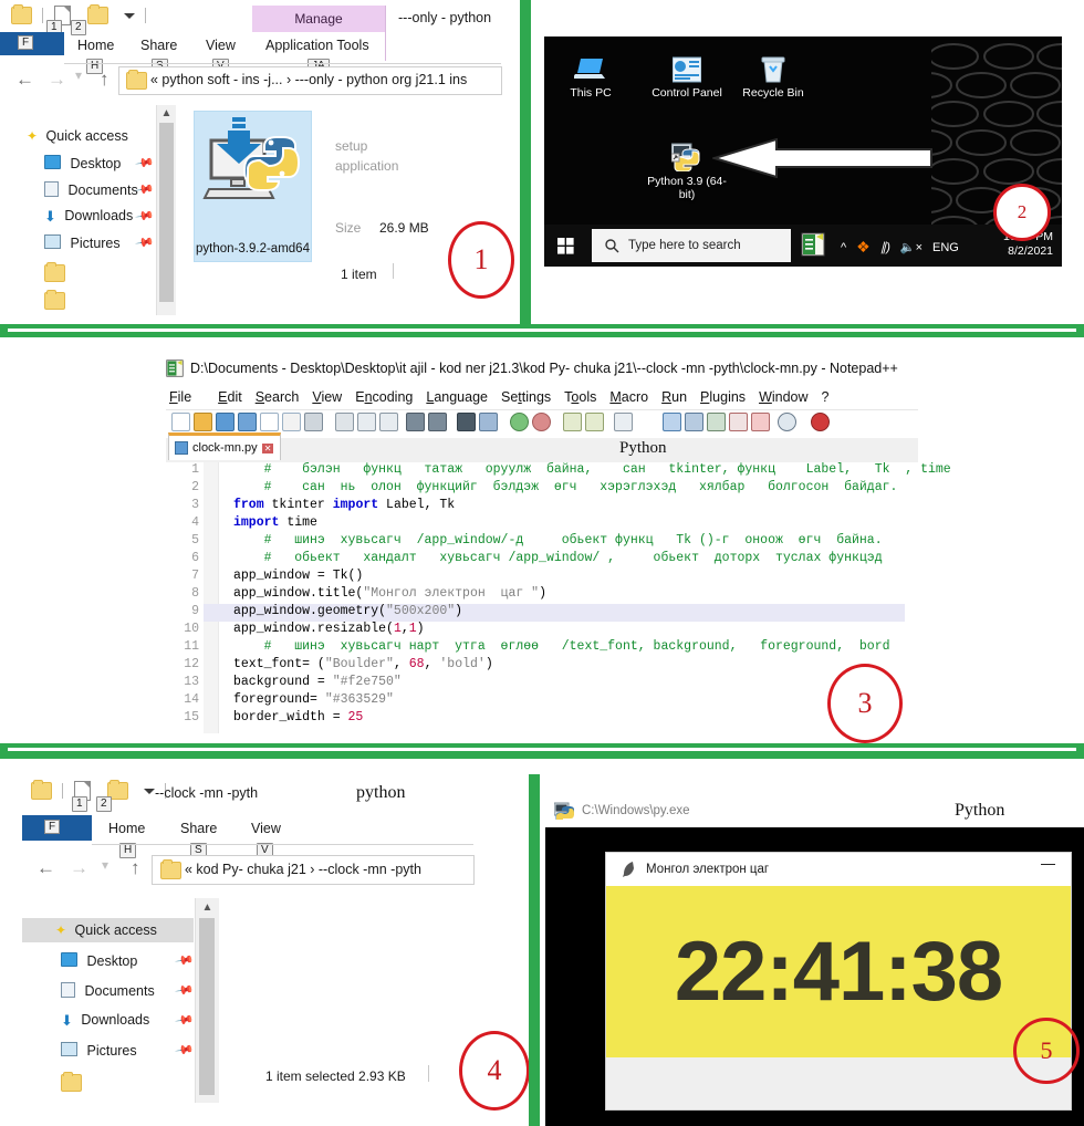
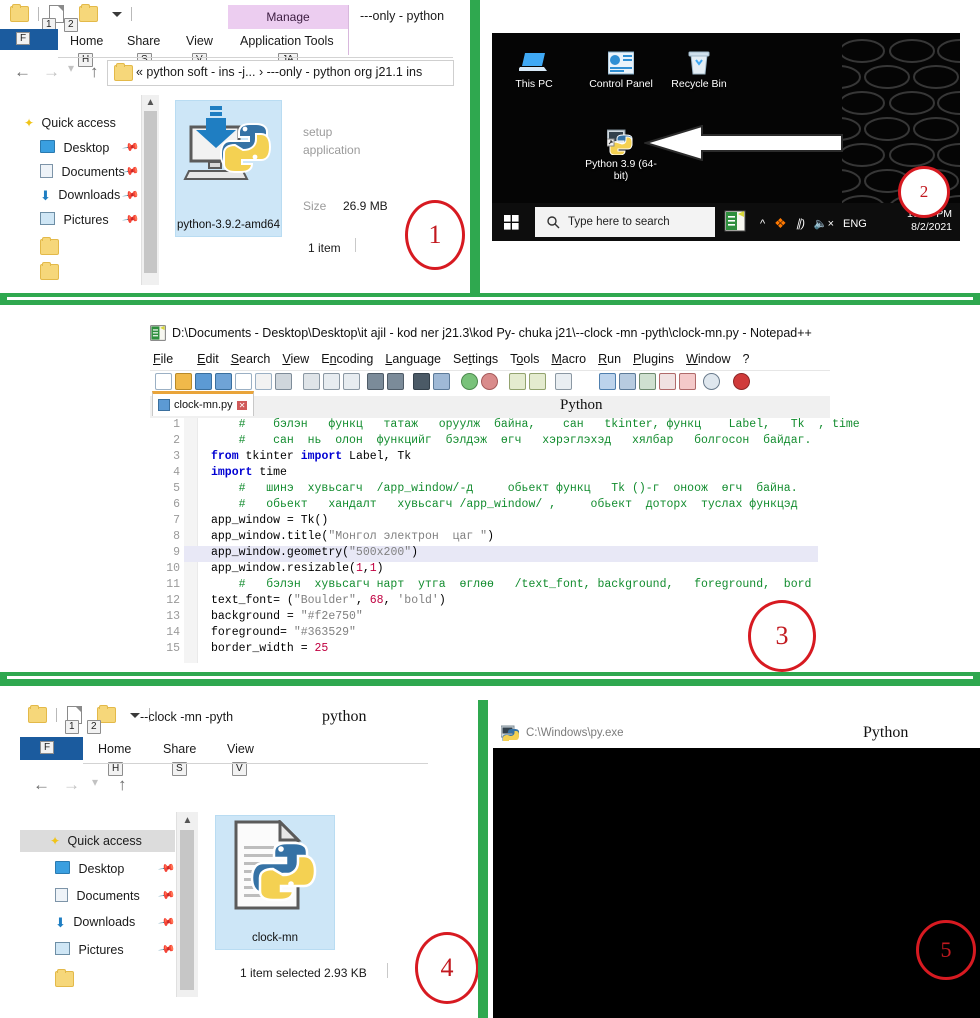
  1
  2
  Manage
  ---only - python
  F
  Home
  H
  Share
  View
  Application Tools
  ←
  →
  ▾
  ↑
  « python soft - ins -j... › ---only - python org j21.1 ins
  ✦ Quick access
  Desktop
  Documents
  ⬇ Downloads
  Pictures
  ▲
  python-3.9.2-amd64
  setup
  application
  Size
  26.9 MB
  1 item
  1
  This PC
  Control Panel
  Recycle Bin
  Python 3.9 (64-bit)
  Type here to search
  ^
  ❖
  ∥)
  🔈×
  ENG
  8/2/2021
  2
  D:\Documents - Desktop\Desktop\it ajil - kod ner j21.3\kod Py- chuka j21\--clock -mn -pyth\clock-mn.py - Notepad++
  File Edit Search View Encoding Language Settings Tools Macro Run Plugins Window ?
  clock-mn.py
  ✕
  Python
  1
  # бэлэн функц татаж оруулж байна, сан tkinter, функц Label, Tk , time
  2
  # сан нь олон функцийг бэлдэж өгч хэрэглэхэд хялбар болгосон байдаг.
  3
  from tkinter import Label, Tk
  4
  import time
  5
  # шинэ хувьсагч /app_window/-д обьект функц Tk ()-г оноож өгч байна.
  6
  # обьект хандалт хувьсагч /app_window/ , обьект доторх туслах функцэд
  7
  app_window = Tk()
  8
  app_window.title("Монгол электрон цаг ")
  9
  app_window.geometry("500x200")
  10
  app_window.resizable(1,1)
  11
- # шинэ хувьсагч нарт утга өглөө /text_font, background, foreground, bord
+ # бэлэн хувьсагч нарт утга өглөө /text_font, background, foreground, bord
  12
  text_font= ("Boulder", 68, 'bold')
  13
  background = "#f2e750"
  14
  foreground= "#363529"
  15
  border_width = 25
  3
  1
  2
  --clock -mn -pyth
  python
  F
  Home
  H
  Share
  S
  View
  V
  ←
  →
  ▾
  ↑
- « kod Py- chuka j21 › --clock -mn -pyth
  ✦ Quick access
  Desktop
  Documents
  ⬇ Downloads
  Pictures
  ▲
+ clock-mn
  1 item selected 2.93 KB
  4
  C:\Windows\py.exe
  Python
- Монгол электрон цаг
- 22:41:38
  5
